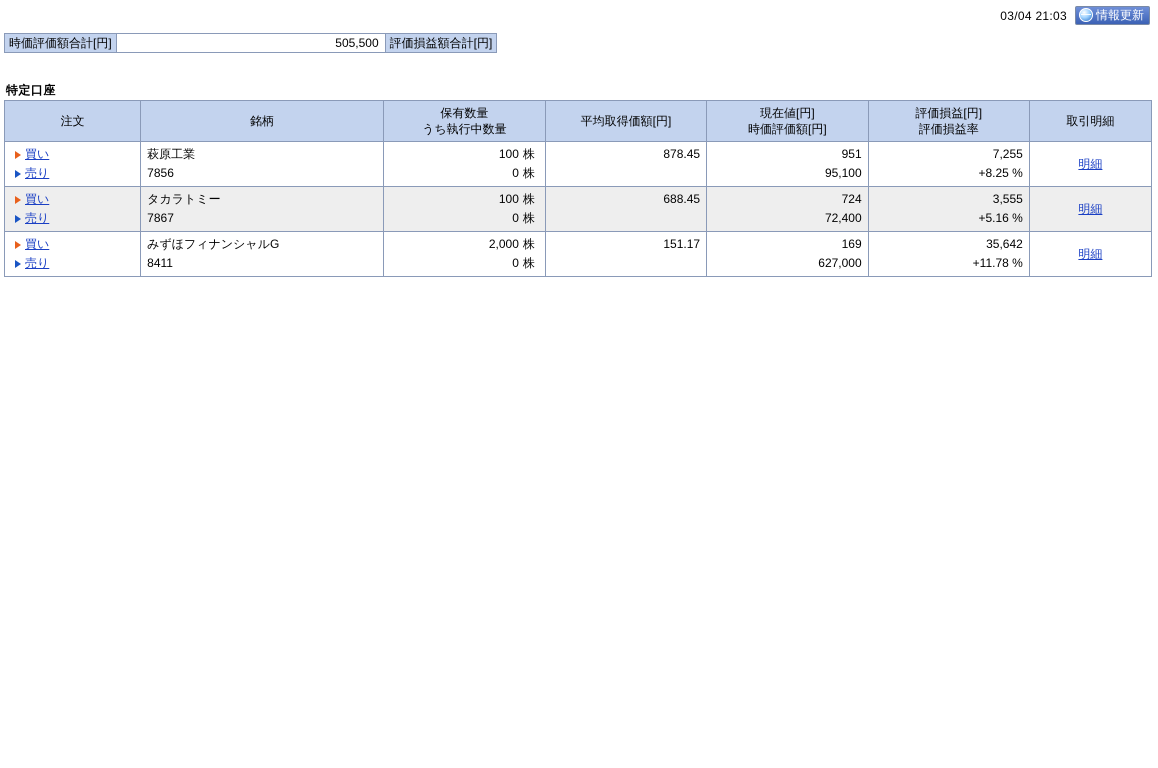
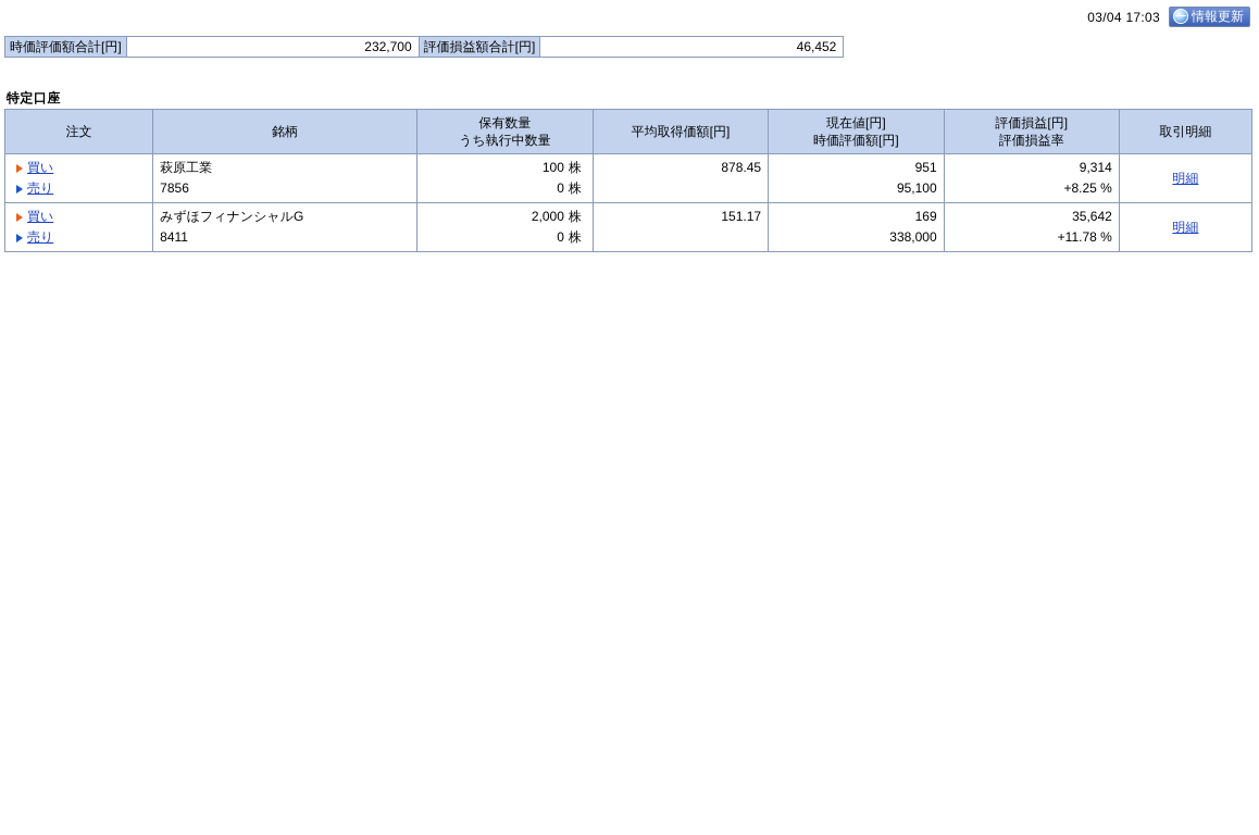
- 03/04 21:03
+ 03/04 17:03
  情報更新
  時価評価額合計[円]
- 505,500
+ 232,700
  評価損益額合計[円]
+ 46,452
  特定口座
  注文	銘柄	保有数量 うち執行中数量	平均取得価額[円]	現在値[円] 時価評価額[円]	評価損益[円] 評価損益率	取引明細
- 買い 売り	萩原工業 7856	100 株 0 株	878.45	951 95,100	7,255 +8.25 %	明細
+ 買い 売り	萩原工業 7856	100 株 0 株	878.45	951 95,100	9,314 +8.25 %	明細
- 買い 売り	タカラトミー 7867	100 株 0 株	688.45	724 72,400	3,555 +5.16 %	明細
- 買い 売り	みずほフィナンシャルG 8411	2,000 株 0 株	151.17	169 627,000	35,642 +11.78 %	明細
+ 買い 売り	みずほフィナンシャルG 8411	2,000 株 0 株	151.17	169 338,000	35,642 +11.78 %	明細
